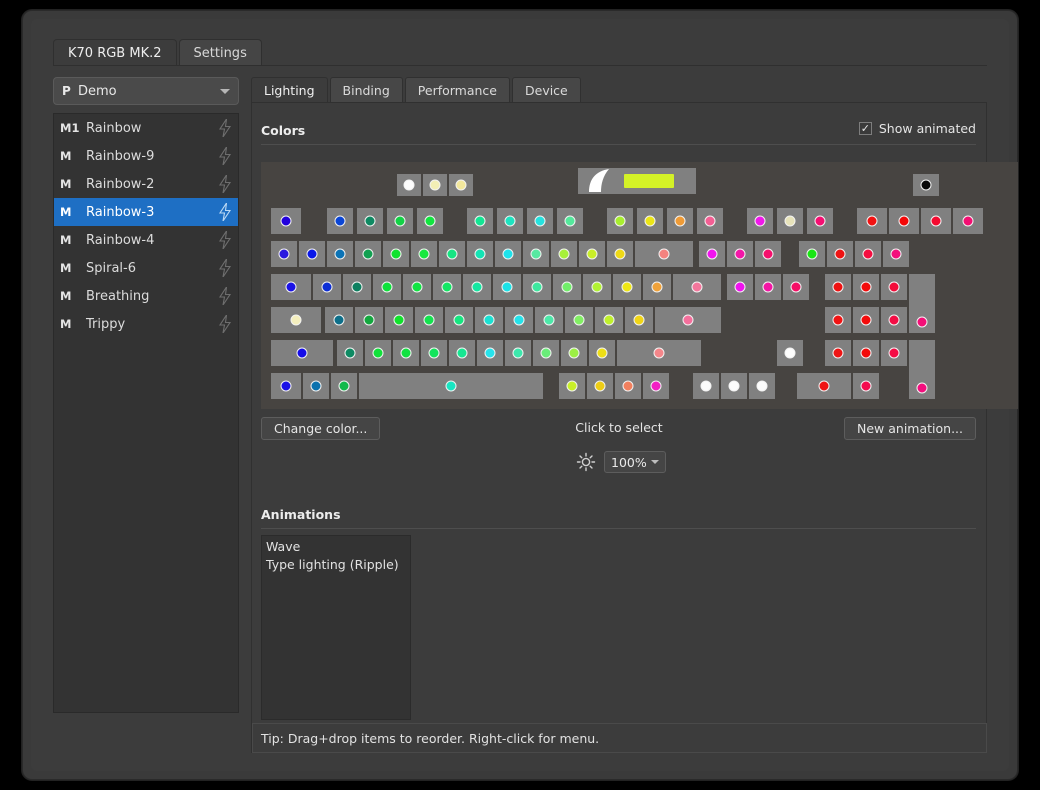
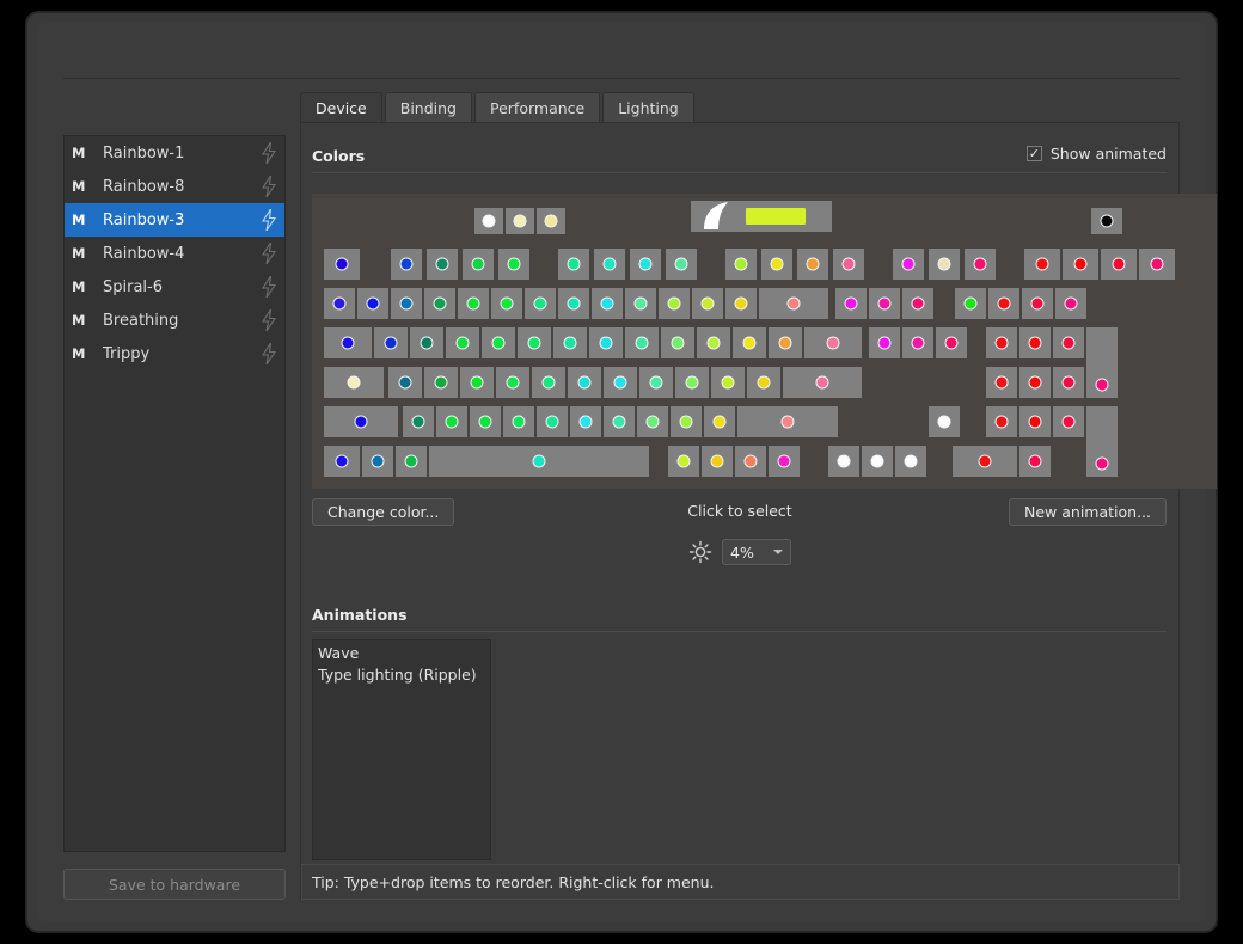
- K70 RGB MK.2
- Settings
- P
- Demo
- M1
- Rainbow
  M
- Rainbow-9
+ Rainbow-1
  M
- Rainbow-2
+ Rainbow-8
  M
  Rainbow-3
  M
  Rainbow-4
  M
  Spiral-6
  M
  Breathing
  M
  Trippy
+ Save to hardware
- Lighting
+ Device
  Binding
  Performance
- Device
+ Lighting
  Colors
  ✓
  Show animated
  Change color...
  Click to select
  New animation...
- 100%
+ 4%
  Animations
  Wave
  Type lighting (Ripple)
- Tip: Drag+drop items to reorder. Right-click for menu.
+ Tip: Type+drop items to reorder. Right-click for menu.
